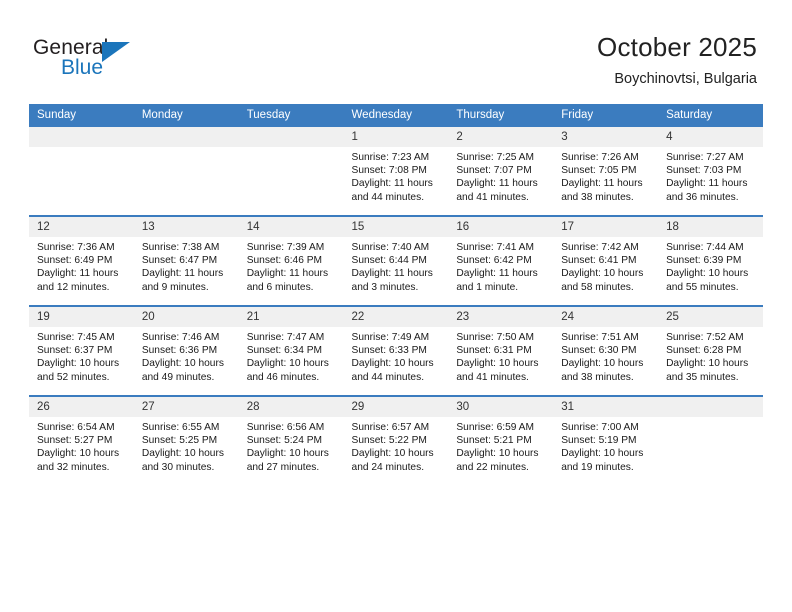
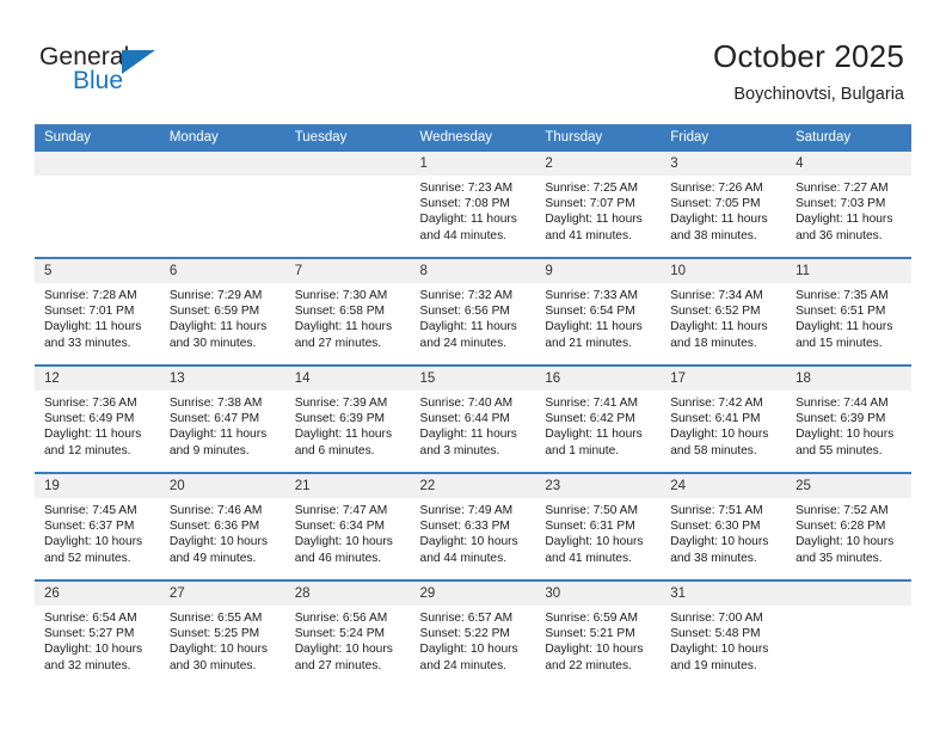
  General
  Blue
  October 2025
  Boychinovtsi, Bulgaria
  Sunday	Monday	Tuesday	Wednesday	Thursday	Friday	Saturday
  			1Sunrise: 7:23 AMSunset: 7:08 PMDaylight: 11 hours and 44 minutes.	2Sunrise: 7:25 AMSunset: 7:07 PMDaylight: 11 hours and 41 minutes.	3Sunrise: 7:26 AMSunset: 7:05 PMDaylight: 11 hours and 38 minutes.	4Sunrise: 7:27 AMSunset: 7:03 PMDaylight: 11 hours and 36 minutes.
+ 5Sunrise: 7:28 AMSunset: 7:01 PMDaylight: 11 hours and 33 minutes.	6Sunrise: 7:29 AMSunset: 6:59 PMDaylight: 11 hours and 30 minutes.	7Sunrise: 7:30 AMSunset: 6:58 PMDaylight: 11 hours and 27 minutes.	8Sunrise: 7:32 AMSunset: 6:56 PMDaylight: 11 hours and 24 minutes.	9Sunrise: 7:33 AMSunset: 6:54 PMDaylight: 11 hours and 21 minutes.	10Sunrise: 7:34 AMSunset: 6:52 PMDaylight: 11 hours and 18 minutes.	11Sunrise: 7:35 AMSunset: 6:51 PMDaylight: 11 hours and 15 minutes.
- 12Sunrise: 7:36 AMSunset: 6:49 PMDaylight: 11 hours and 12 minutes.	13Sunrise: 7:38 AMSunset: 6:47 PMDaylight: 11 hours and 9 minutes.	14Sunrise: 7:39 AMSunset: 6:46 PMDaylight: 11 hours and 6 minutes.	15Sunrise: 7:40 AMSunset: 6:44 PMDaylight: 11 hours and 3 minutes.	16Sunrise: 7:41 AMSunset: 6:42 PMDaylight: 11 hours and 1 minute.	17Sunrise: 7:42 AMSunset: 6:41 PMDaylight: 10 hours and 58 minutes.	18Sunrise: 7:44 AMSunset: 6:39 PMDaylight: 10 hours and 55 minutes.
+ 12Sunrise: 7:36 AMSunset: 6:49 PMDaylight: 11 hours and 12 minutes.	13Sunrise: 7:38 AMSunset: 6:47 PMDaylight: 11 hours and 9 minutes.	14Sunrise: 7:39 AMSunset: 6:39 PMDaylight: 11 hours and 6 minutes.	15Sunrise: 7:40 AMSunset: 6:44 PMDaylight: 11 hours and 3 minutes.	16Sunrise: 7:41 AMSunset: 6:42 PMDaylight: 11 hours and 1 minute.	17Sunrise: 7:42 AMSunset: 6:41 PMDaylight: 10 hours and 58 minutes.	18Sunrise: 7:44 AMSunset: 6:39 PMDaylight: 10 hours and 55 minutes.
  19Sunrise: 7:45 AMSunset: 6:37 PMDaylight: 10 hours and 52 minutes.	20Sunrise: 7:46 AMSunset: 6:36 PMDaylight: 10 hours and 49 minutes.	21Sunrise: 7:47 AMSunset: 6:34 PMDaylight: 10 hours and 46 minutes.	22Sunrise: 7:49 AMSunset: 6:33 PMDaylight: 10 hours and 44 minutes.	23Sunrise: 7:50 AMSunset: 6:31 PMDaylight: 10 hours and 41 minutes.	24Sunrise: 7:51 AMSunset: 6:30 PMDaylight: 10 hours and 38 minutes.	25Sunrise: 7:52 AMSunset: 6:28 PMDaylight: 10 hours and 35 minutes.
- 26Sunrise: 6:54 AMSunset: 5:27 PMDaylight: 10 hours and 32 minutes.	27Sunrise: 6:55 AMSunset: 5:25 PMDaylight: 10 hours and 30 minutes.	28Sunrise: 6:56 AMSunset: 5:24 PMDaylight: 10 hours and 27 minutes.	29Sunrise: 6:57 AMSunset: 5:22 PMDaylight: 10 hours and 24 minutes.	30Sunrise: 6:59 AMSunset: 5:21 PMDaylight: 10 hours and 22 minutes.	31Sunrise: 7:00 AMSunset: 5:19 PMDaylight: 10 hours and 19 minutes.
+ 26Sunrise: 6:54 AMSunset: 5:27 PMDaylight: 10 hours and 32 minutes.	27Sunrise: 6:55 AMSunset: 5:25 PMDaylight: 10 hours and 30 minutes.	28Sunrise: 6:56 AMSunset: 5:24 PMDaylight: 10 hours and 27 minutes.	29Sunrise: 6:57 AMSunset: 5:22 PMDaylight: 10 hours and 24 minutes.	30Sunrise: 6:59 AMSunset: 5:21 PMDaylight: 10 hours and 22 minutes.	31Sunrise: 7:00 AMSunset: 5:48 PMDaylight: 10 hours and 19 minutes.
